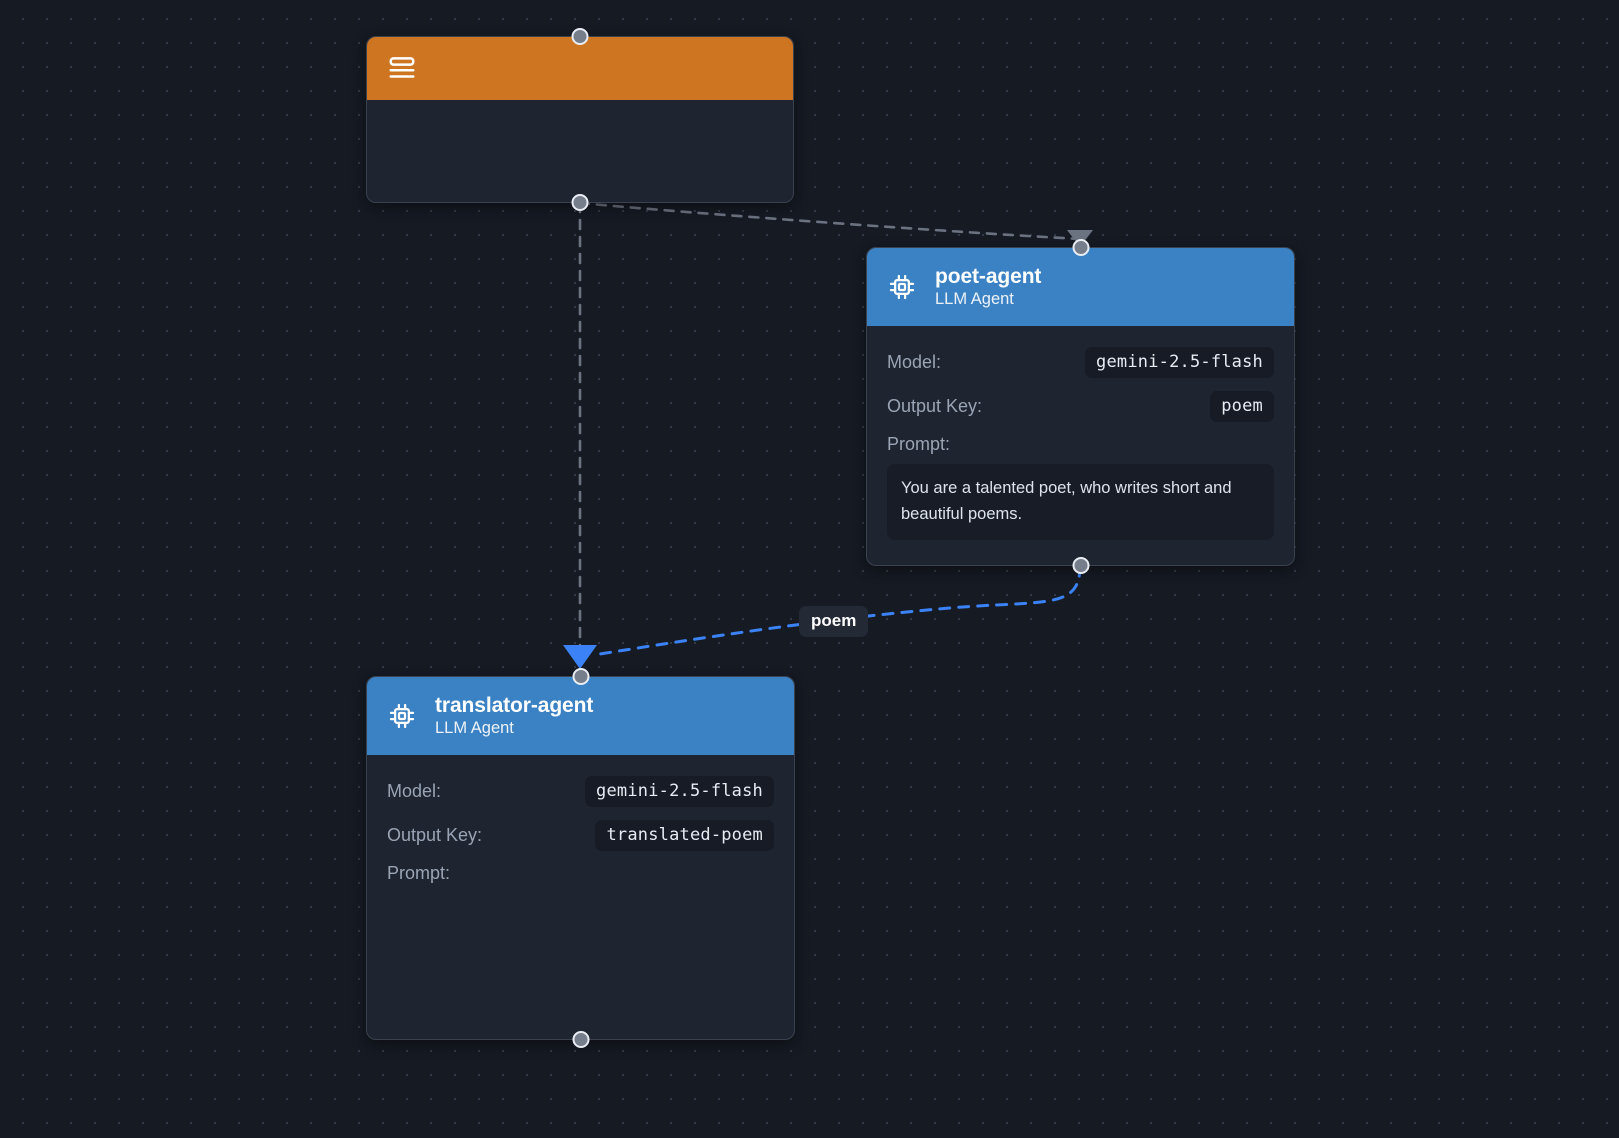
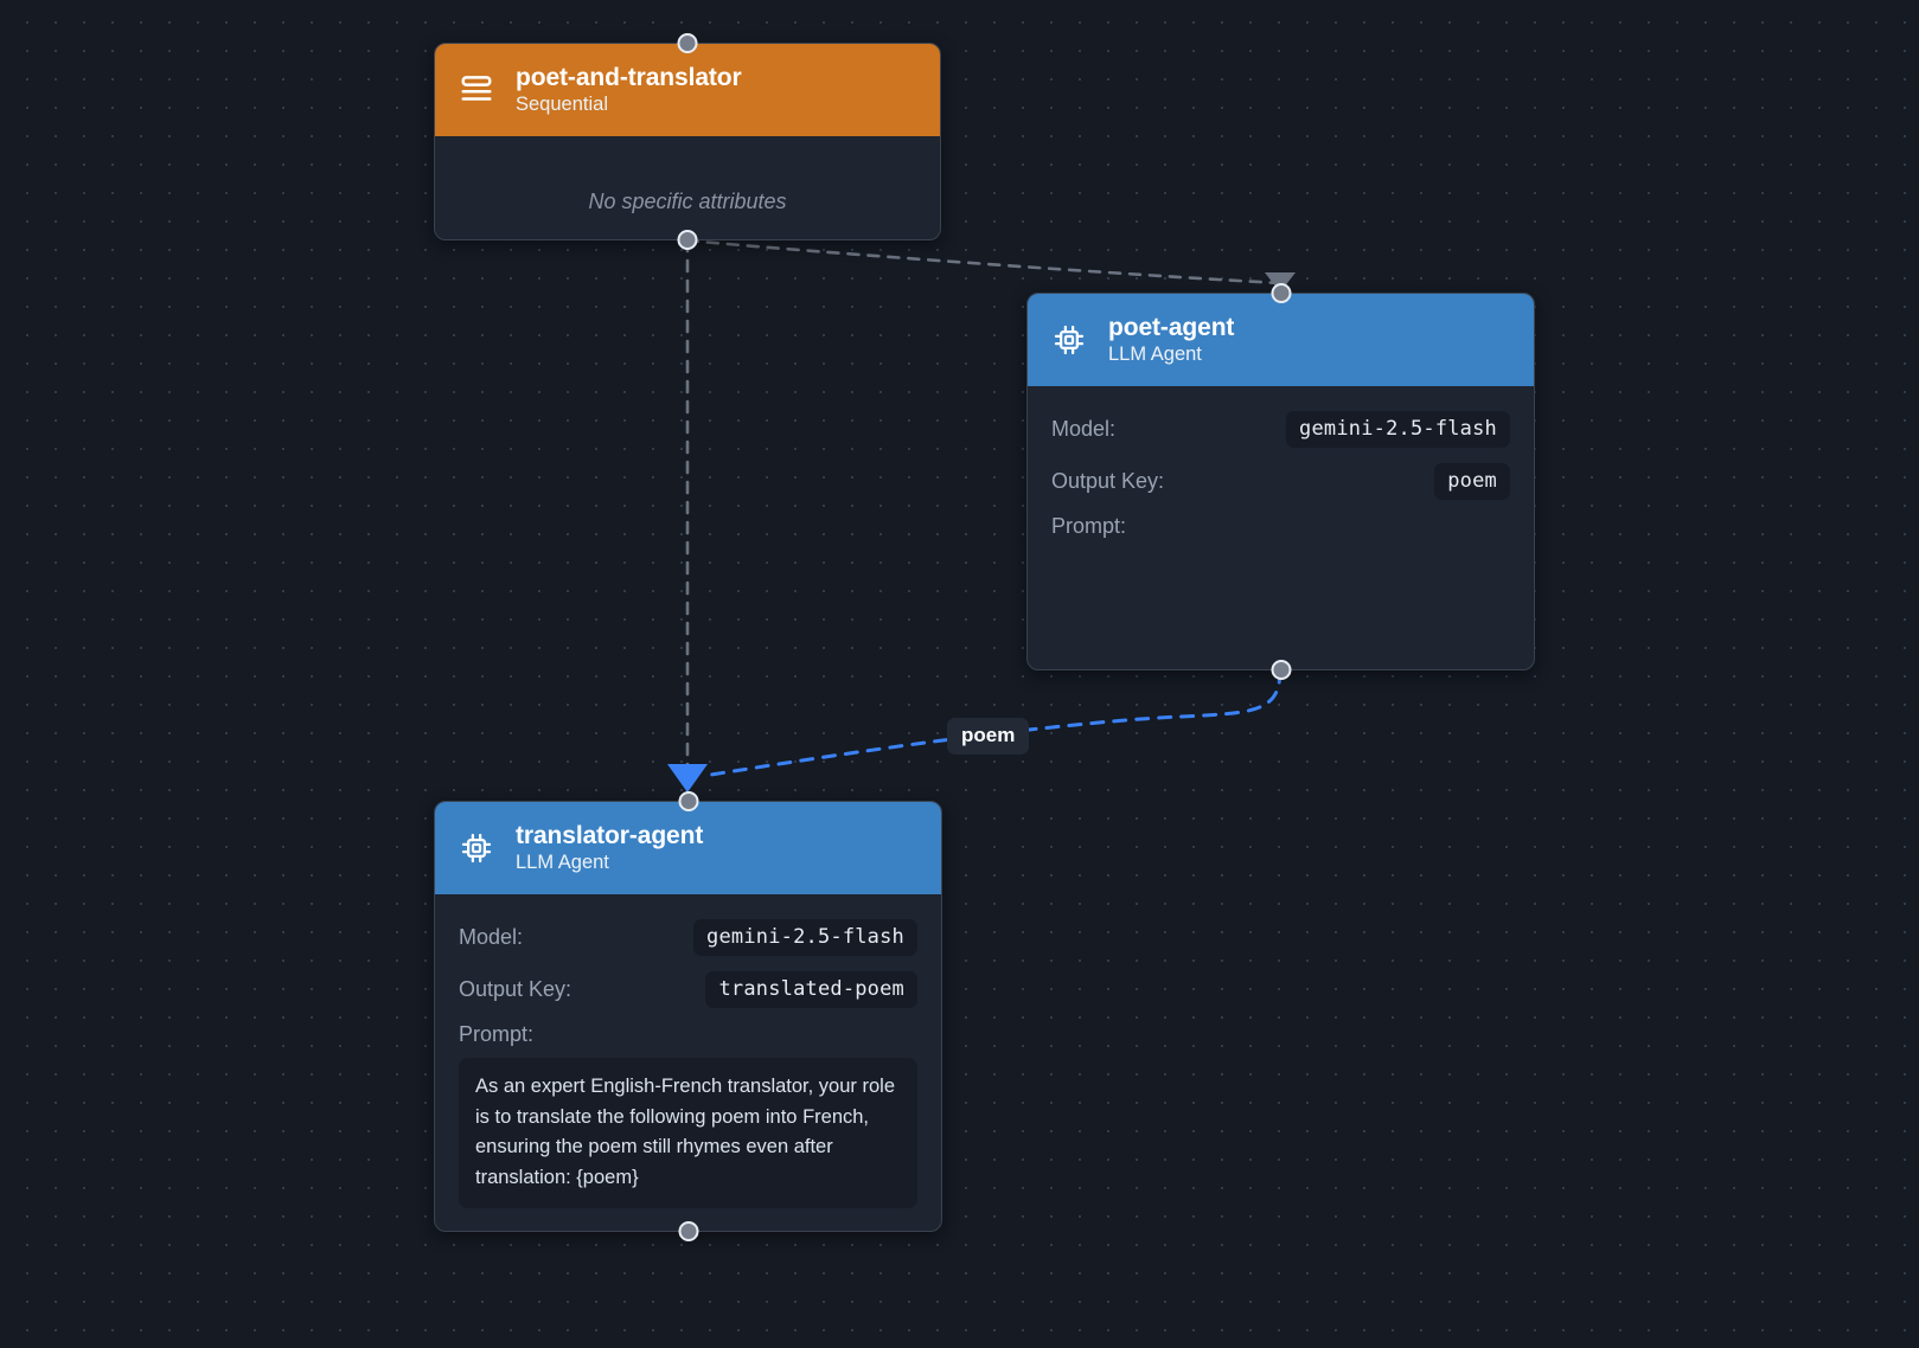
  poem
+ poet-and-translator
+ Sequential
+ No specific attributes
  poet-agent
  LLM Agent
  Model:
  gemini-2.5-flash
  Output Key:
  poem
  Prompt:
- You are a talented poet, who writes short and beautiful poems.
  translator-agent
  LLM Agent
  Model:
  gemini-2.5-flash
  Output Key:
  translated-poem
  Prompt:
+ As an expert English-French translator, your role is to translate the following poem into French, ensuring the poem still rhymes even after translation: {poem}
